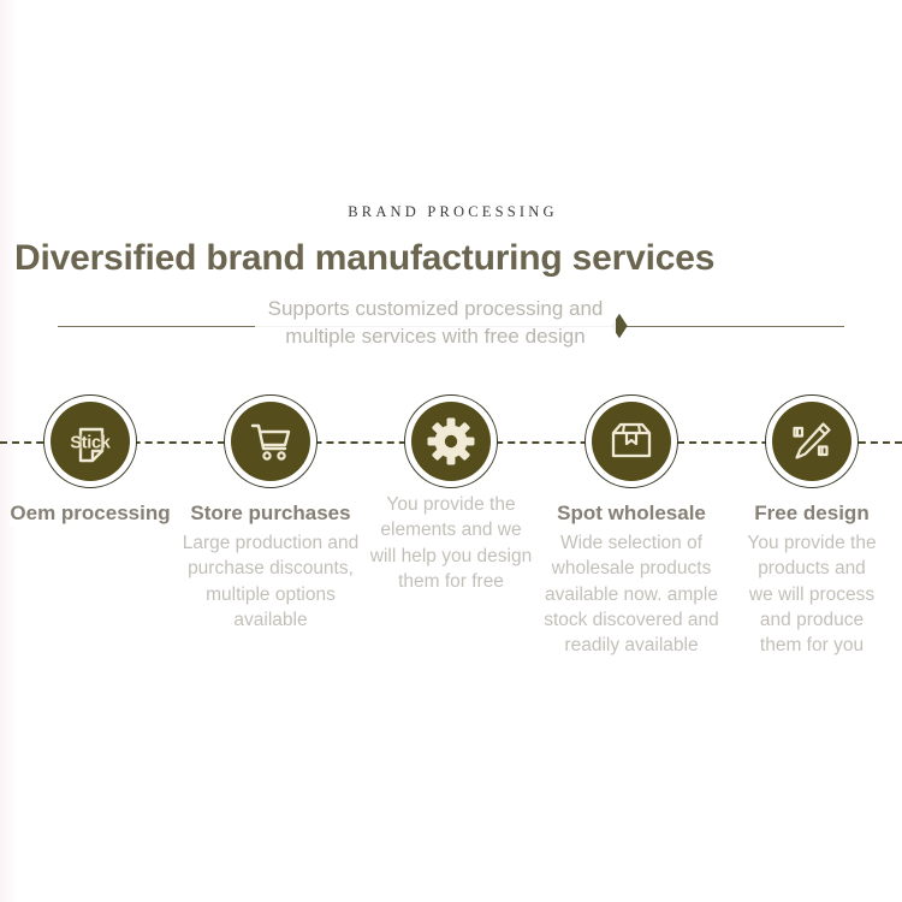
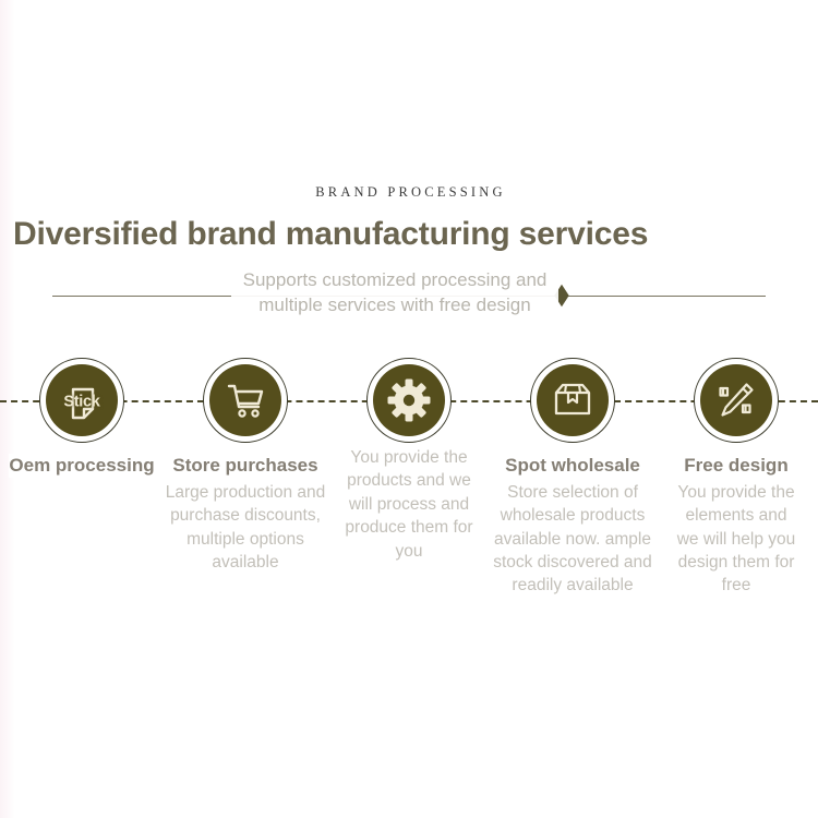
  BRAND PROCESSING
  Diversified brand manufacturing services
  Supports customized processing and multiple services with free design
  Stick
  Oem processing
  Store purchases
  Large production and purchase discounts, multiple options available
- You provide the elements and we will help you design them for free
+ You provide the products and we will process and produce them for you
  Spot wholesale
- Wide selection of wholesale products available now. ample stock discovered and readily available
+ Store selection of wholesale products available now. ample stock discovered and readily available
  Free design
- You provide the products and we will process and produce them for you
+ You provide the elements and we will help you design them for free
